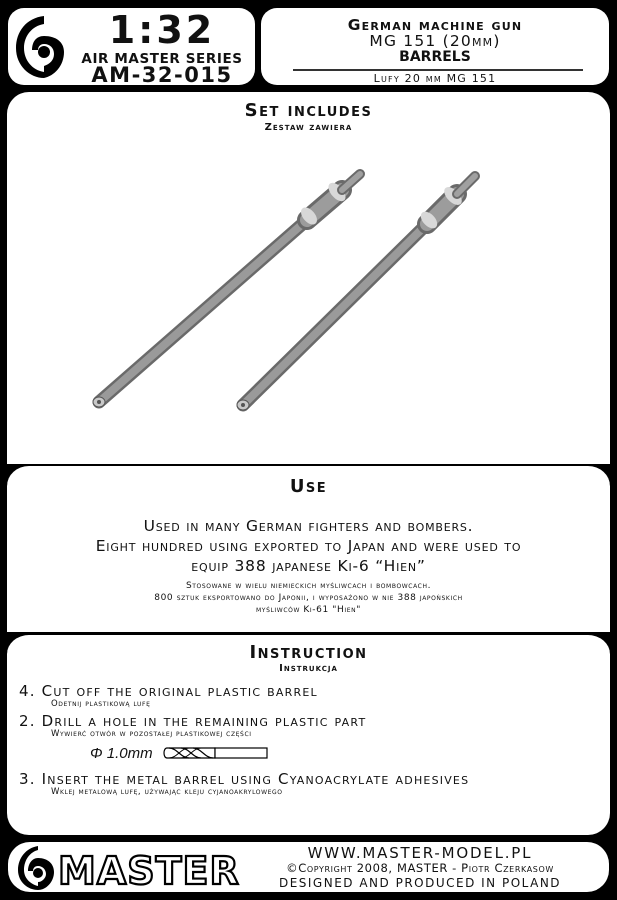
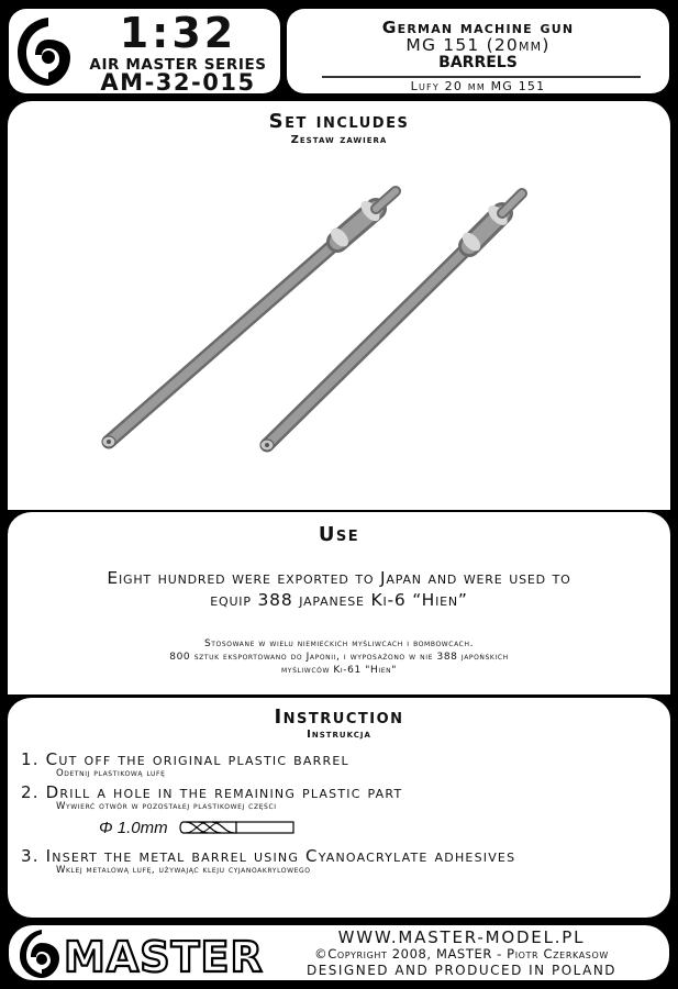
  1:32
  AIR MASTER SERIES
  AM-32-015
  German machine gun
  MG 151 (20mm)
  BARRELS
  Lufy 20 mm MG 151
  Set includes
  Zestaw zawiera
  Use
- Used in many German fighters and bombers.
- Eight hundred using exported to Japan and were used to
+ Eight hundred were exported to Japan and were used to
  equip 388 japanese Ki-6 “Hien”
  Stosowane w wielu niemieckich myśliwcach i bombowcach.
  800 sztuk eksportowano do Japonii, i wyposażono w nie 388 japońskich
  myśliwców Ki-61 "Hien"
  Instruction
  Instrukcja
- 4. Cut off the original plastic barrel
+ 1. Cut off the original plastic barrel
  Odetnij plastikową lufę
  2. Drill a hole in the remaining plastic part
  Wywierć otwór w pozostałej plastikowej części
  Φ 1.0mm
  3. Insert the metal barrel using Cyanoacrylate adhesives
  Wklej metalową lufę, używając kleju cyjanoakrylowego
  MASTER
  WWW.MASTER-MODEL.PL
  ©Copyright 2008, MASTER - Piotr Czerkasow
  DESIGNED AND PRODUCED IN POLAND
